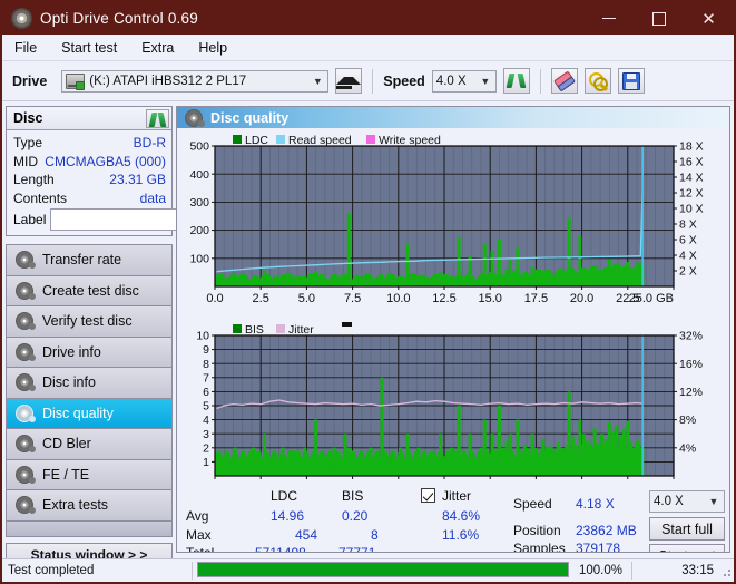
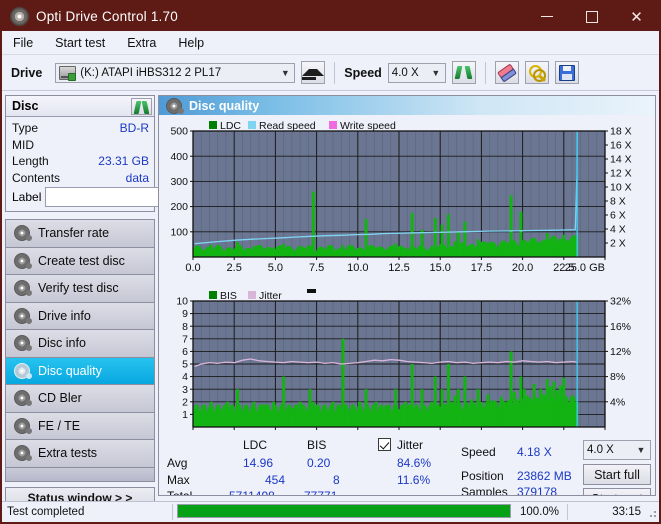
- Opti Drive Control 0.69
+ Opti Drive Control 1.70
  ✕
  File
  Start test
  Extra
  Help
  Drive
  (K:) ATAPI iHBS312 2 PL17
  ▼
  Speed
  4.0 X
  ▼
  Disc
  Type
  BD-R
  MID
- CMCMAGBA5 (000)
  Length
  23.31 GB
  Contents
  data
  Label
  Transfer rate
  Create test disc
  Verify test disc
  Drive info
  Disc info
  Disc quality
  CD Bler
  FE / TE
  Extra tests
  Status window > >
  Disc quality
  LDC
  Read speed
  Write speed
  100
  200
  300
  400
  500
  2 X
  4 X
  6 X
  8 X
  10 X
  12 X
  14 X
  16 X
  18 X
  0.0
  2.5
  5.0
  7.5
  10.0
  12.5
  15.0
  17.5
  20.0
  22.5
  25.0 GB
  BIS
  Jitter
  1
  2
  3
  4
  5
  6
  7
  8
  9
  10
  4%
  8%
  12%
  16%
  32%
  LDC
  BIS
  Jitter
  Avg
  14.96
  0.20
  84.6%
  Max
  454
  8
  11.6%
  Speed
  4.18 X
  Position
  23862 MB
  Samples
  379178
  4.0 X
  ▼
  Start full
  Test completed
  100.0%
  33:15
